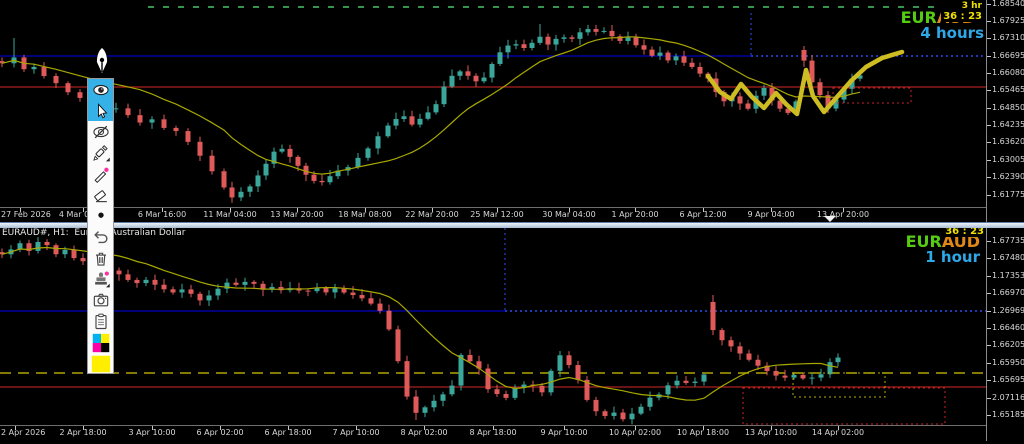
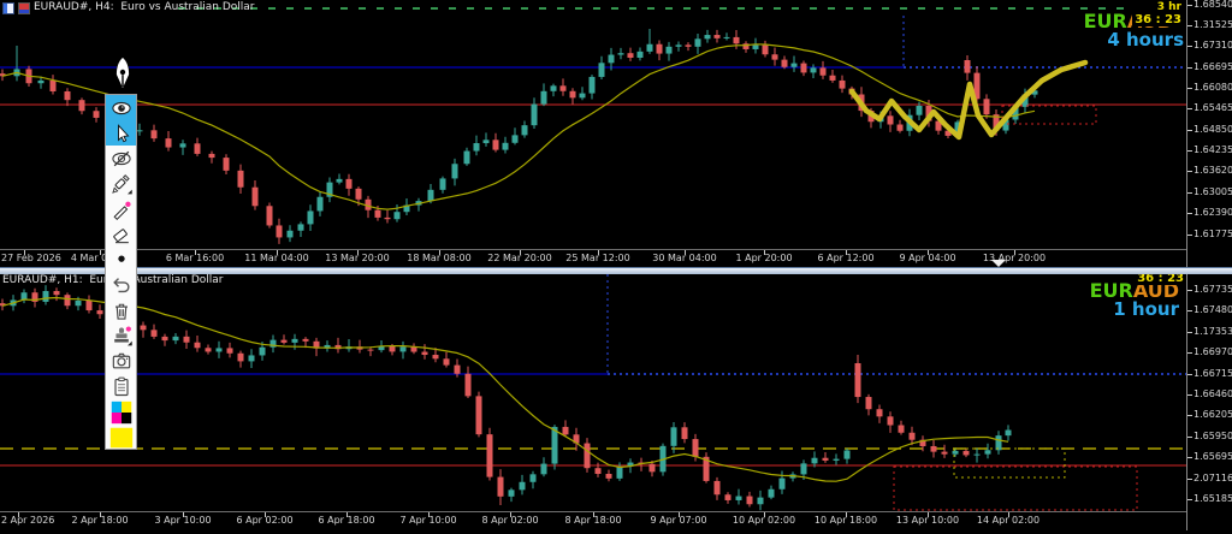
+ EURAUD#, H4: Euro vs Australian Dollar
  EURAUD#, H1: Euustralian Dollar
  3 hr
  36 : 23
  4 hours
  EURAUD
  36 : 23
  1 hour
  27 Feb 2026
  6 Mar 16:00
  11 Mar 04:00
  13 Mar 20:00
  18 Mar 08:00
  22 Mar 20:00
  25 Mar 12:00
  30 Mar 04:00
  1 Apr 20:00
  6 Apr 12:00
  9 Apr 04:00
  13 Apr 20:00
  2 Apr 2026
  2 Apr 18:00
  3 Apr 10:00
  6 Apr 02:00
  6 Apr 18:00
  7 Apr 10:00
  8 Apr 02:00
  8 Apr 18:00
- 9 Apr 10:00
+ 9 Apr 07:00
  10 Apr 02:00
  10 Apr 18:00
  13 Apr 10:00
  14 Apr 02:00
  1.68540
- 1.67925
+ 1.31525
  1.67310
  1.66695
  1.66080
  1.65465
  1.64850
  1.64235
  1.63620
  1.63005
  1.62390
  1.61775
  1.67735
  1.67480
  1.17353
  1.66970
- 1.26969
+ 1.66715
  1.66460
  1.66205
  1.65950
  1.65695
  2.07116
  1.65185
